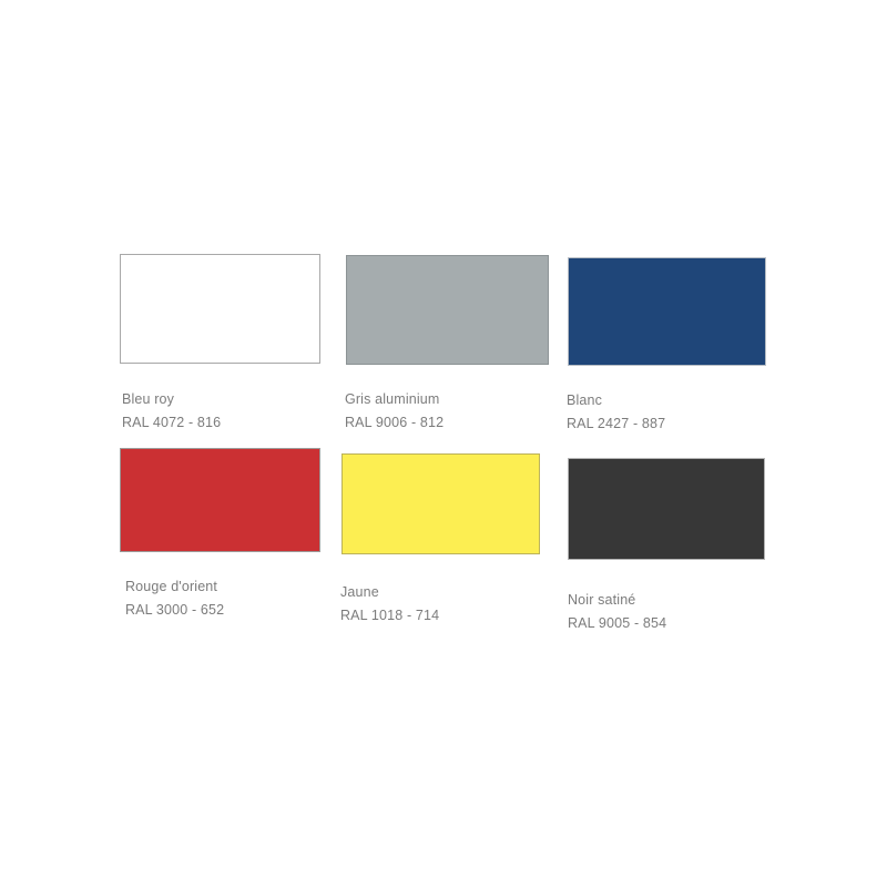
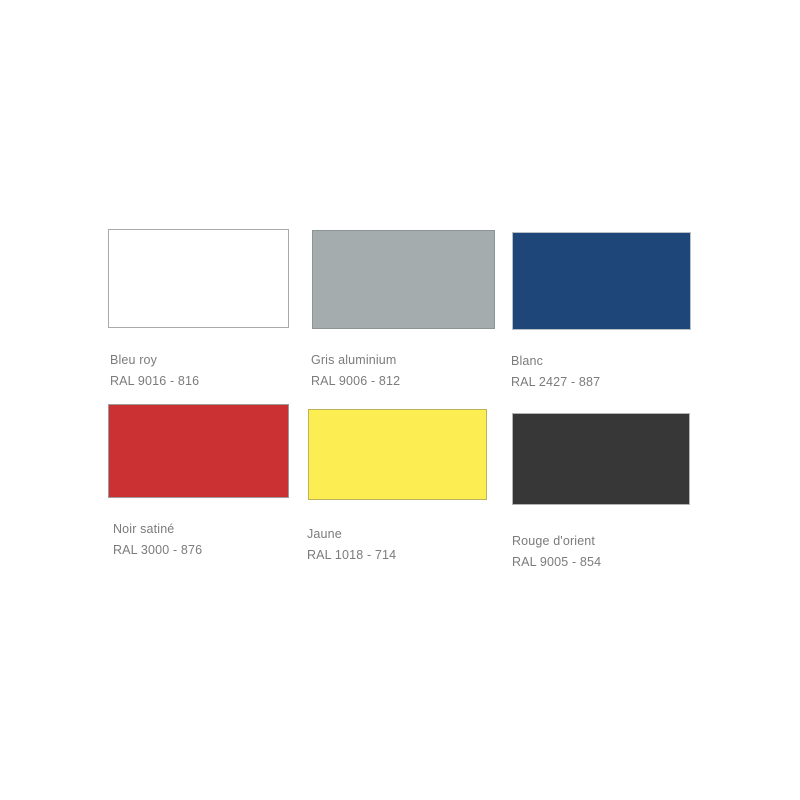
  Bleu roy
- RAL 4072 - 816
+ RAL 9016 - 816
  Gris aluminium
  RAL 9006 - 812
  Blanc
  RAL 2427 - 887
- Rouge d'orient
+ Noir satiné
- RAL 3000 - 652
+ RAL 3000 - 876
  Jaune
  RAL 1018 - 714
- Noir satiné
+ Rouge d'orient
  RAL 9005 - 854
